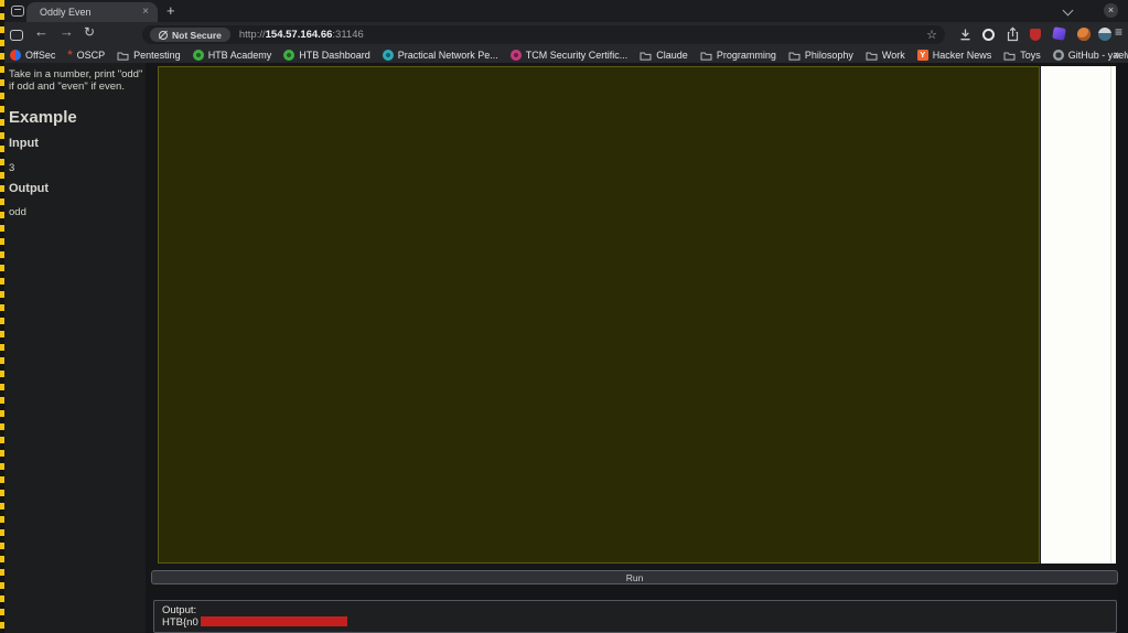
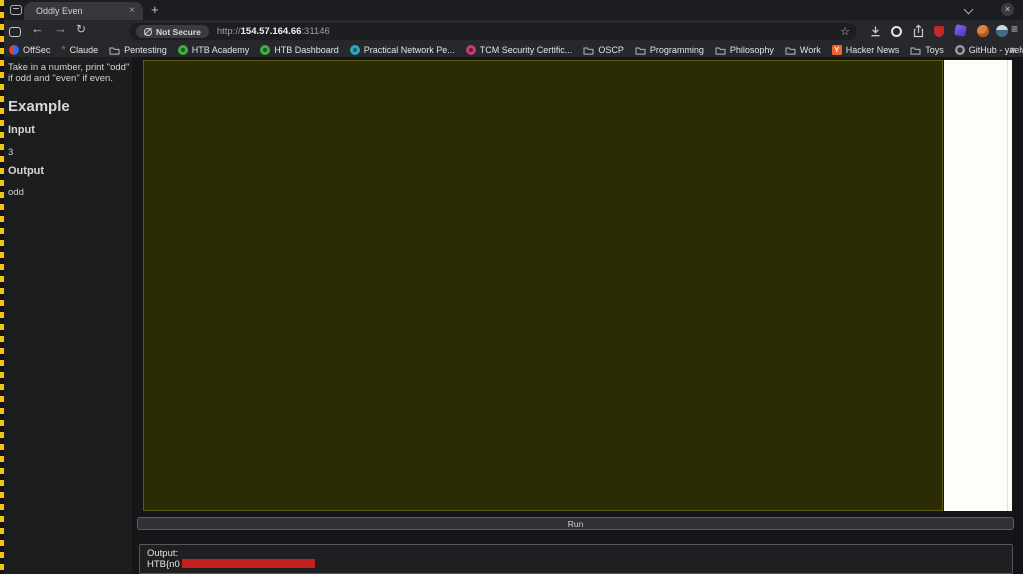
  Oddly Even
  ×
  +
  ×
  ←
  →
  ↻
  Not Secure
  http://154.57.164.66:31146
  ☆
  ≡
  OffSec
  *
- OSCP
+ Claude
  Pentesting
  HTB Academy
  HTB Dashboard
  Practical Network Pe...
  TCM Security Certific...
- Claude
+ OSCP
  Programming
  Philosophy
  Work
  Y
  Hacker News
  Toys
  »
  Take in a number, print "odd" if odd and "even" if even.
  Example
  Input
  3
  Output
  odd
  Run
  Output:
  HTB{n0
